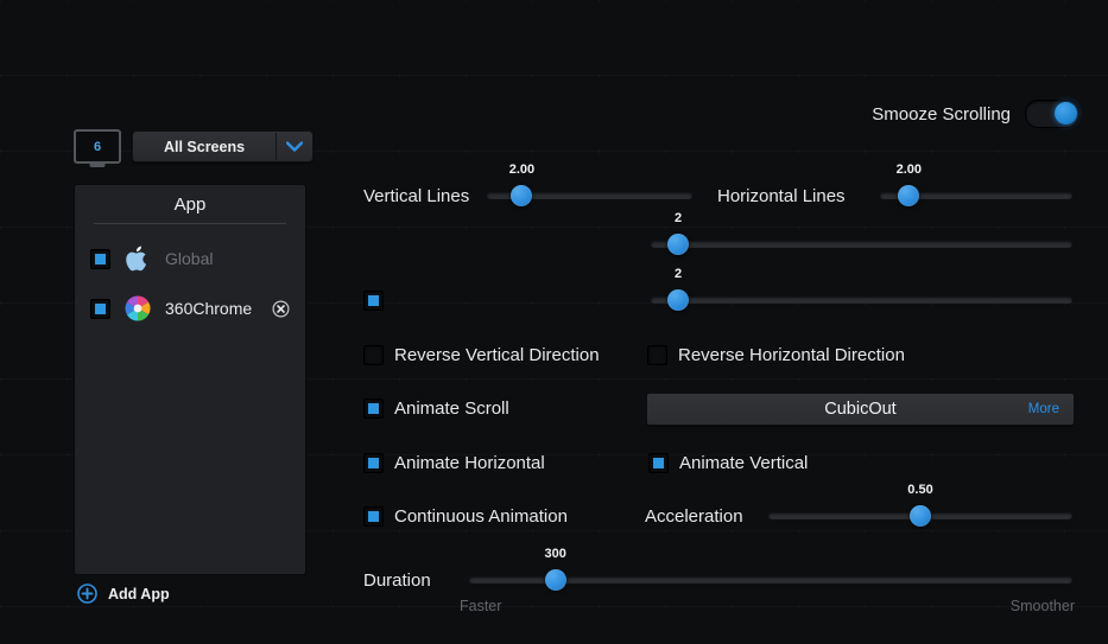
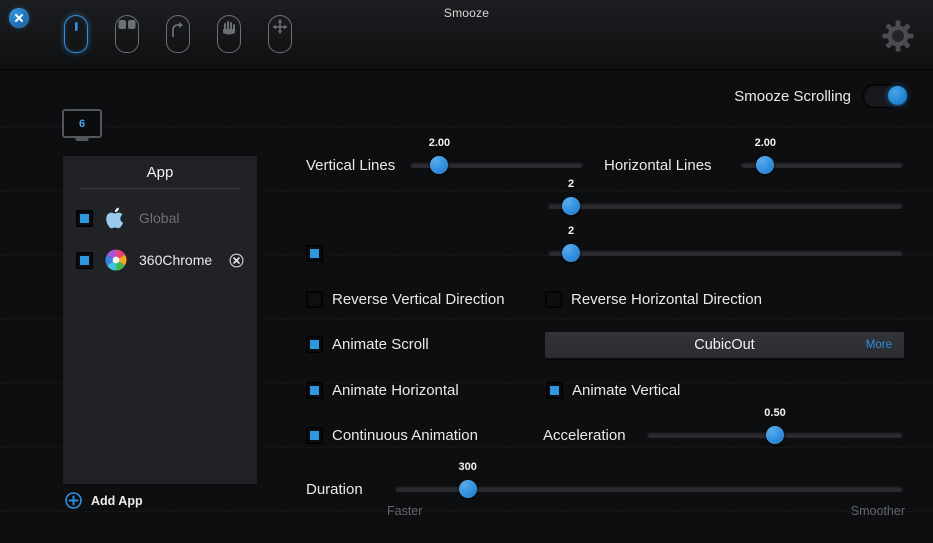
+ Smooze
  Smooze Scrolling
  6
- All Screens
  App
  Global
  360Chrome
  Add App
  Vertical Lines
  2.00
  Horizontal Lines
  2.00
  2
  2
  Reverse Vertical Direction
  Reverse Horizontal Direction
  Animate Scroll
  CubicOut
  More
  Animate Horizontal
  Animate Vertical
  Continuous Animation
  Acceleration
  0.50
  Duration
  300
  Faster
  Smoother
